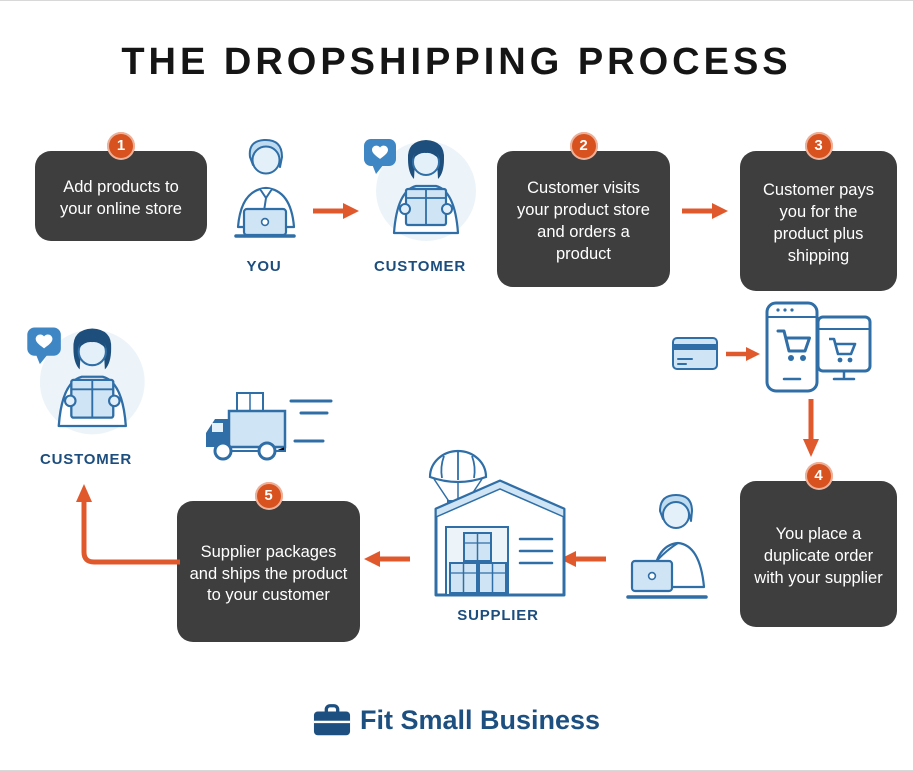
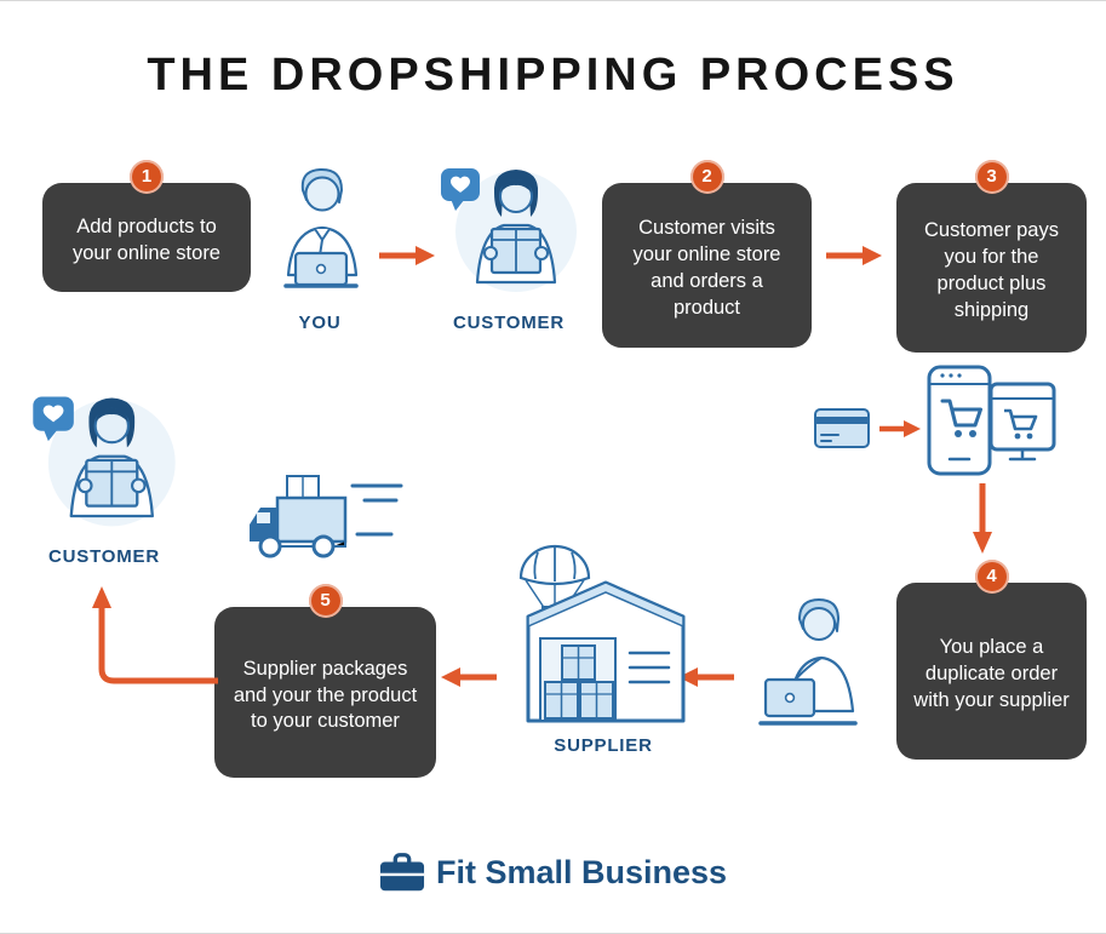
  THE DROPSHIPPING PROCESS
  1
  Add products to your online store
  YOU
  CUSTOMER
  2
- Customer visits your product store and orders a product
+ Customer visits your online store and orders a product
  3
  Customer pays you for the product plus shipping
  4
  You place a duplicate order with your supplier
  SUPPLIER
  5
- Supplier packages and ships the product to your customer
+ Supplier packages and your the product to your customer
  CUSTOMER
  Fit Small Business
